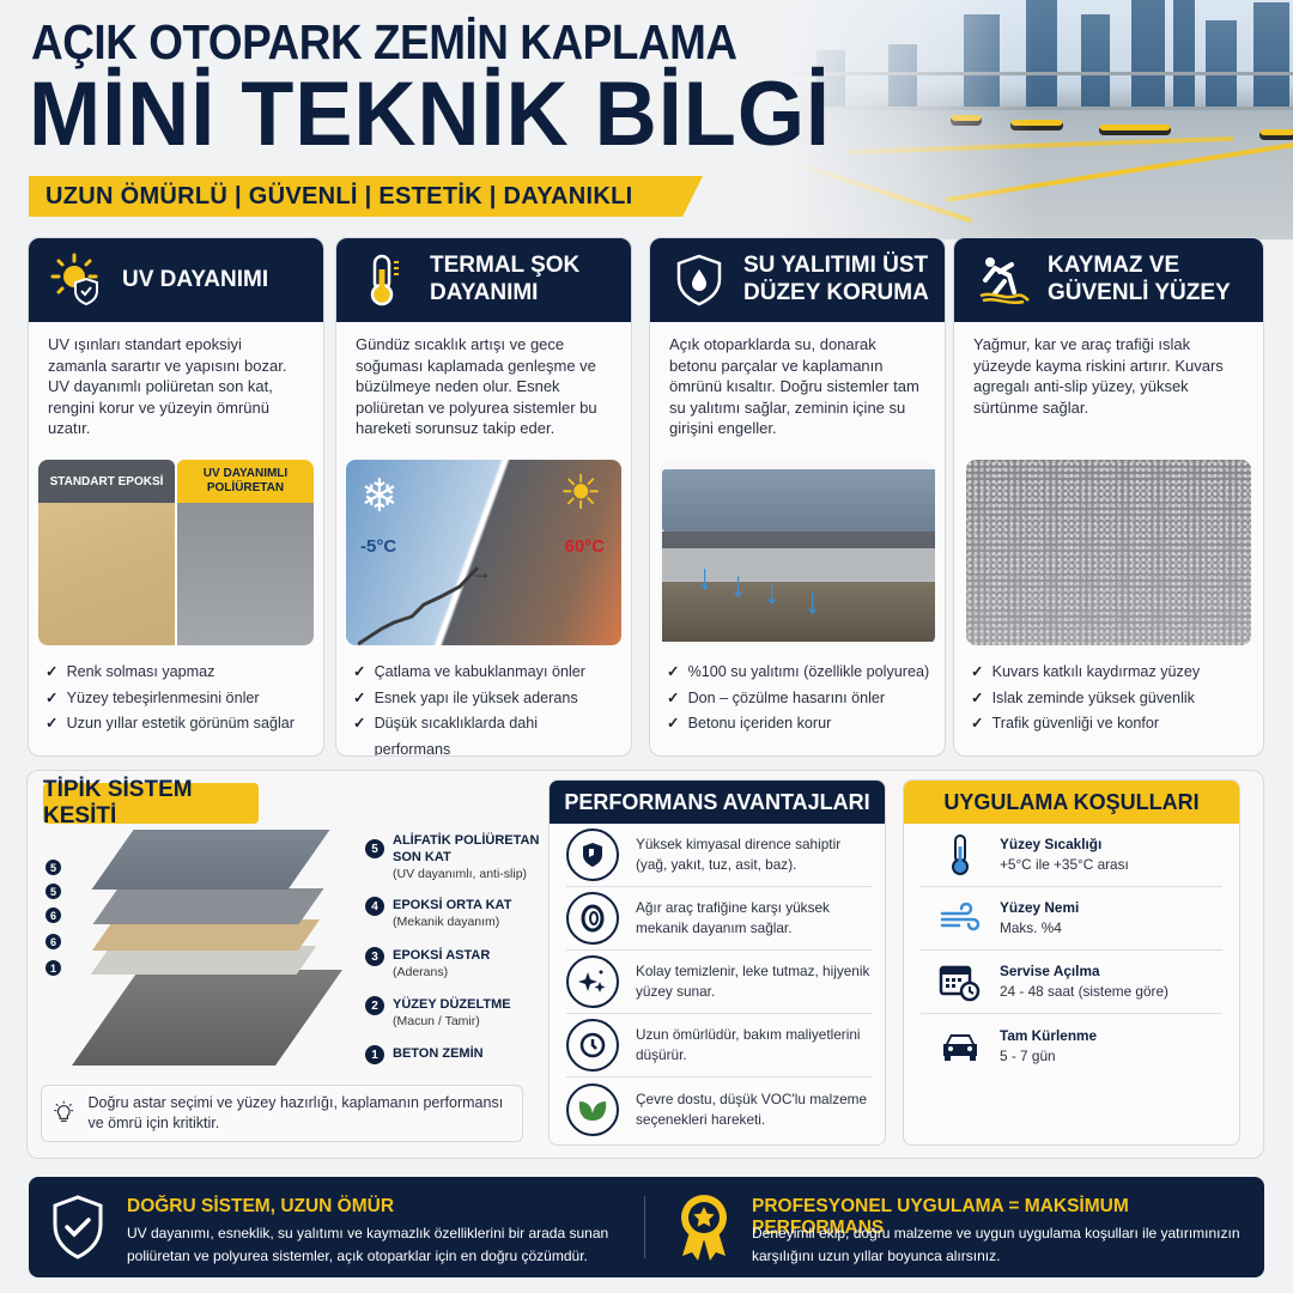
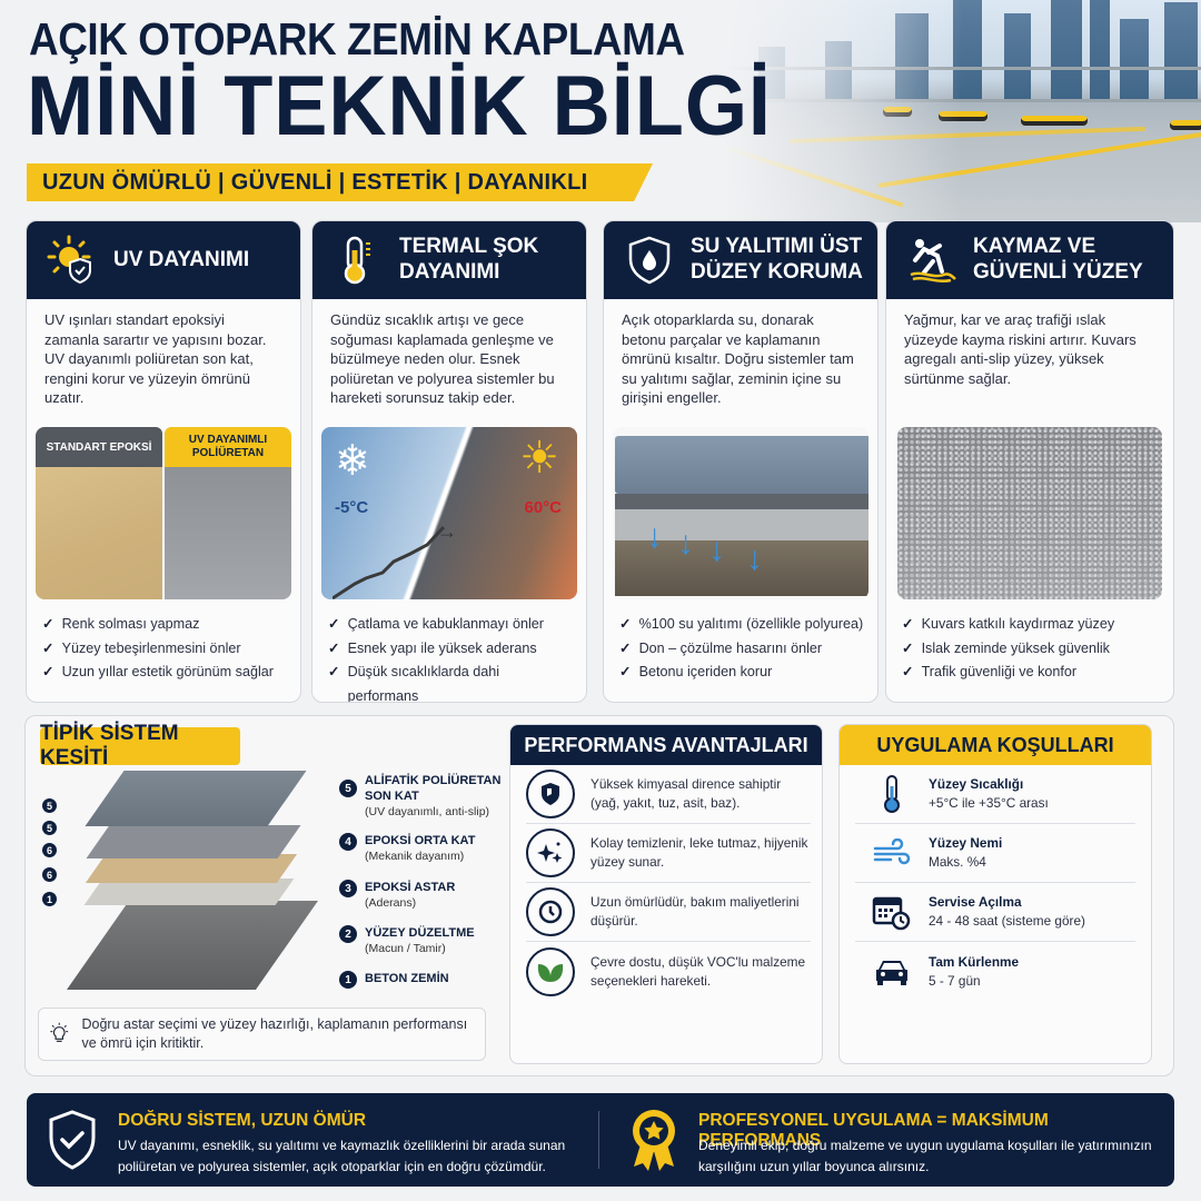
  AÇIK OTOPARK ZEMİN KAPLAMA
  MİNİ TEKNİK BİLGİ
  UZUN ÖMÜRLÜ | GÜVENLİ | ESTETİK | DAYANIKLI
  UV DAYANIMI
  UV ışınları standart epoksiyi zamanla sarartır ve yapısını bozar. UV dayanımlı poliüretan son kat, rengini korur ve yüzeyin ömrünü uzatır.
  STANDART EPOKSİ
  UV DAYANIMLI POLİÜRETAN
  ✓
  Renk solması yapmaz
  ✓
  Yüzey tebeşirlenmesini önler
  ✓
  Uzun yıllar estetik görünüm sağlar
  TERMAL ŞOK DAYANIMI
  Gündüz sıcaklık artışı ve gece soğuması kaplamada genleşme ve büzülmeye neden olur. Esnek poliüretan ve polyurea sistemler bu hareketi sorunsuz takip eder.
  ❄
  -5°C
  ☀
  60°C
  →
  ✓
  Çatlama ve kabuklanmayı önler
  ✓
  Esnek yapı ile yüksek aderans
  ✓
  Düşük sıcaklıklarda dahi performans
  SU YALITIMI ÜST DÜZEY KORUMA
  Açık otoparklarda su, donarak betonu parçalar ve kaplamanın ömrünü kısaltır. Doğru sistemler tam su yalıtımı sağlar, zeminin içine su girişini engeller.
  ↓
  ↓
  ↓
  ↓
  ✓
  %100 su yalıtımı (özellikle polyurea)
  ✓
  Don – çözülme hasarını önler
  ✓
  Betonu içeriden korur
  KAYMAZ VE GÜVENLİ YÜZEY
  Yağmur, kar ve araç trafiği ıslak yüzeyde kayma riskini artırır. Kuvars agregalı anti-slip yüzey, yüksek sürtünme sağlar.
  ✓
  Kuvars katkılı kaydırmaz yüzey
  ✓
  Islak zeminde yüksek güvenlik
  ✓
  Trafik güvenliği ve konfor
  TİPİK SİSTEM KESİTİ
  5
  5
  6
  6
  1
  5
  ALİFATİK POLİÜRETAN SON KAT
  (UV dayanımlı, anti-slip)
  4
  EPOKSİ ORTA KAT
  (Mekanik dayanım)
  3
  EPOKSİ ASTAR
  (Aderans)
  2
  YÜZEY DÜZELTME
  (Macun / Tamir)
  1
  BETON ZEMİN
  Doğru astar seçimi ve yüzey hazırlığı, kaplamanın performansı ve ömrü için kritiktir.
  PERFORMANS AVANTAJLARI
  Yüksek kimyasal dirence sahiptir (yağ, yakıt, tuz, asit, baz).
- Ağır araç trafiğine karşı yüksek mekanik dayanım sağlar.
  Kolay temizlenir, leke tutmaz, hijyenik yüzey sunar.
  Uzun ömürlüdür, bakım maliyetlerini düşürür.
  Çevre dostu, düşük VOC'lu malzeme seçenekleri hareketi.
  UYGULAMA KOŞULLARI
  Yüzey Sıcaklığı
  +5°C ile +35°C arası
  Yüzey Nemi
  Maks. %4
  Servise Açılma
  24 - 48 saat (sisteme göre)
  Tam Kürlenme
  5 - 7 gün
  DOĞRU SİSTEM, UZUN ÖMÜR
  UV dayanımı, esneklik, su yalıtımı ve kaymazlık özelliklerini bir arada sunan poliüretan ve polyurea sistemler, açık otoparklar için en doğru çözümdür.
  PROFESYONEL UYGULAMA = MAKSİMUM PERFORMANS
  Deneyimli ekip, doğru malzeme ve uygun uygulama koşulları ile yatırımınızın karşılığını uzun yıllar boyunca alırsınız.
